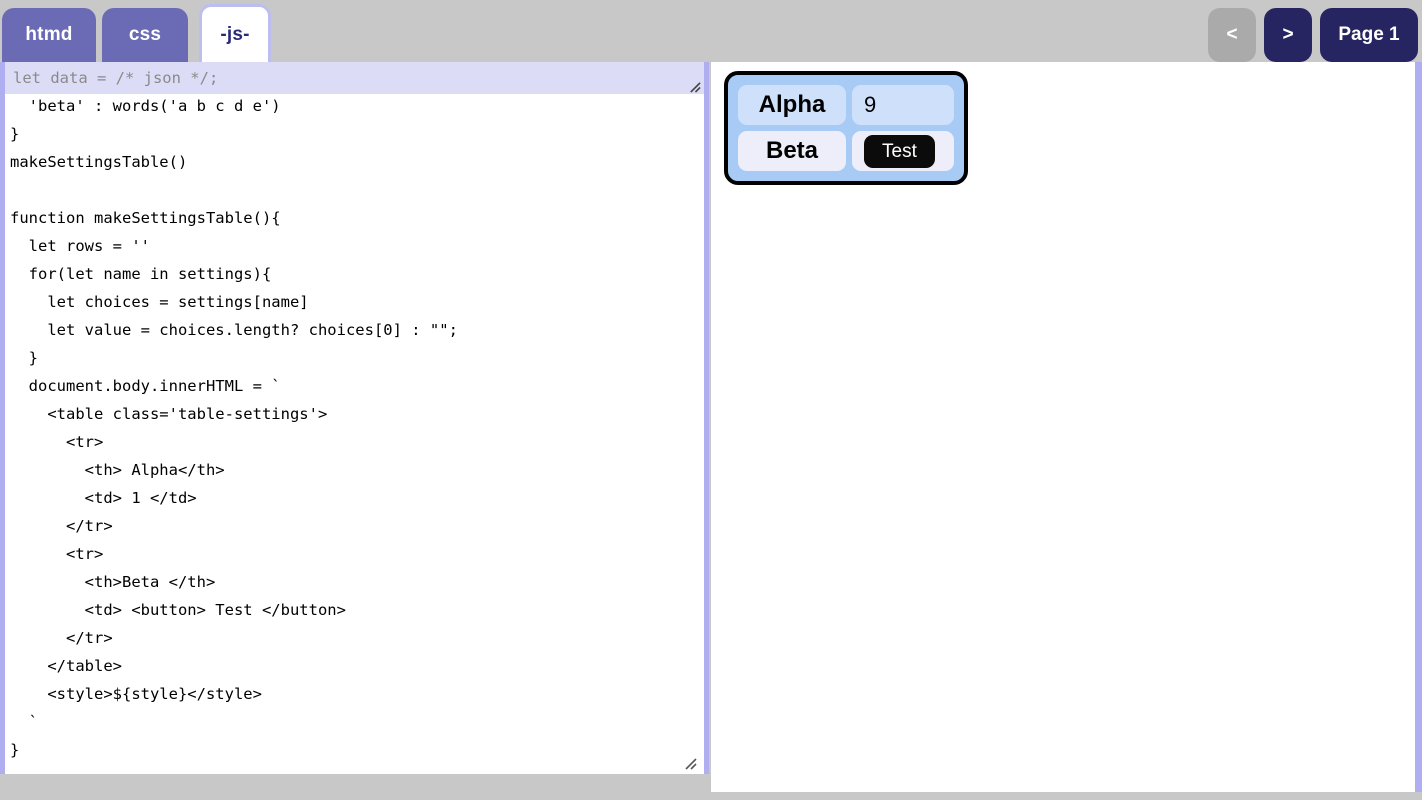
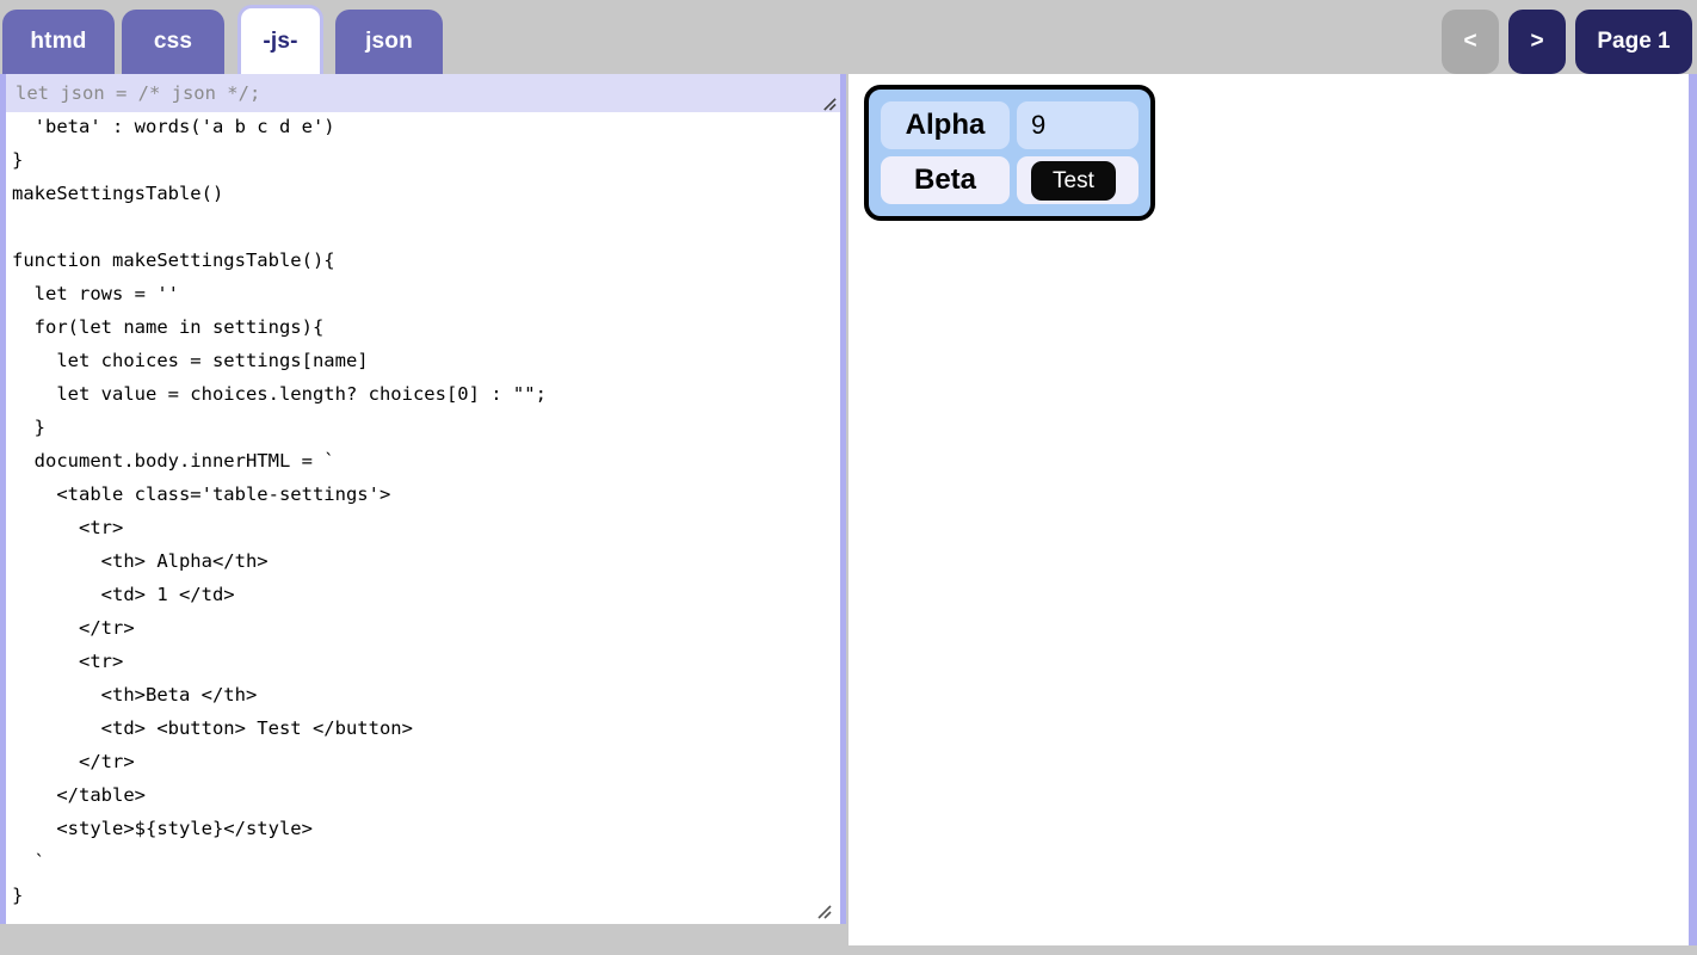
  htmd
  css
  -js-
+ json
  <
  >
  Page 1
  'beta' : words('a b c d e')
  }
  makeSettingsTable()
  function makeSettingsTable(){
  let rows = ''
  for(let name in settings){
  let choices = settings[name]
  let value = choices.length? choices[0] : "";
  }
  document.body.innerHTML = `
  <table class='table-settings'>
  <tr>
  <th> Alpha</th>
  <td> 1 </td>
  </tr>
  <tr>
  <th>Beta </th>
  <td> <button> Test </button>
  </tr>
  </table>
  <style>${style}</style>
  `
  }
- let data = /* json */;
+ let json = /* json */;
  Alpha	9
  Beta	Test
